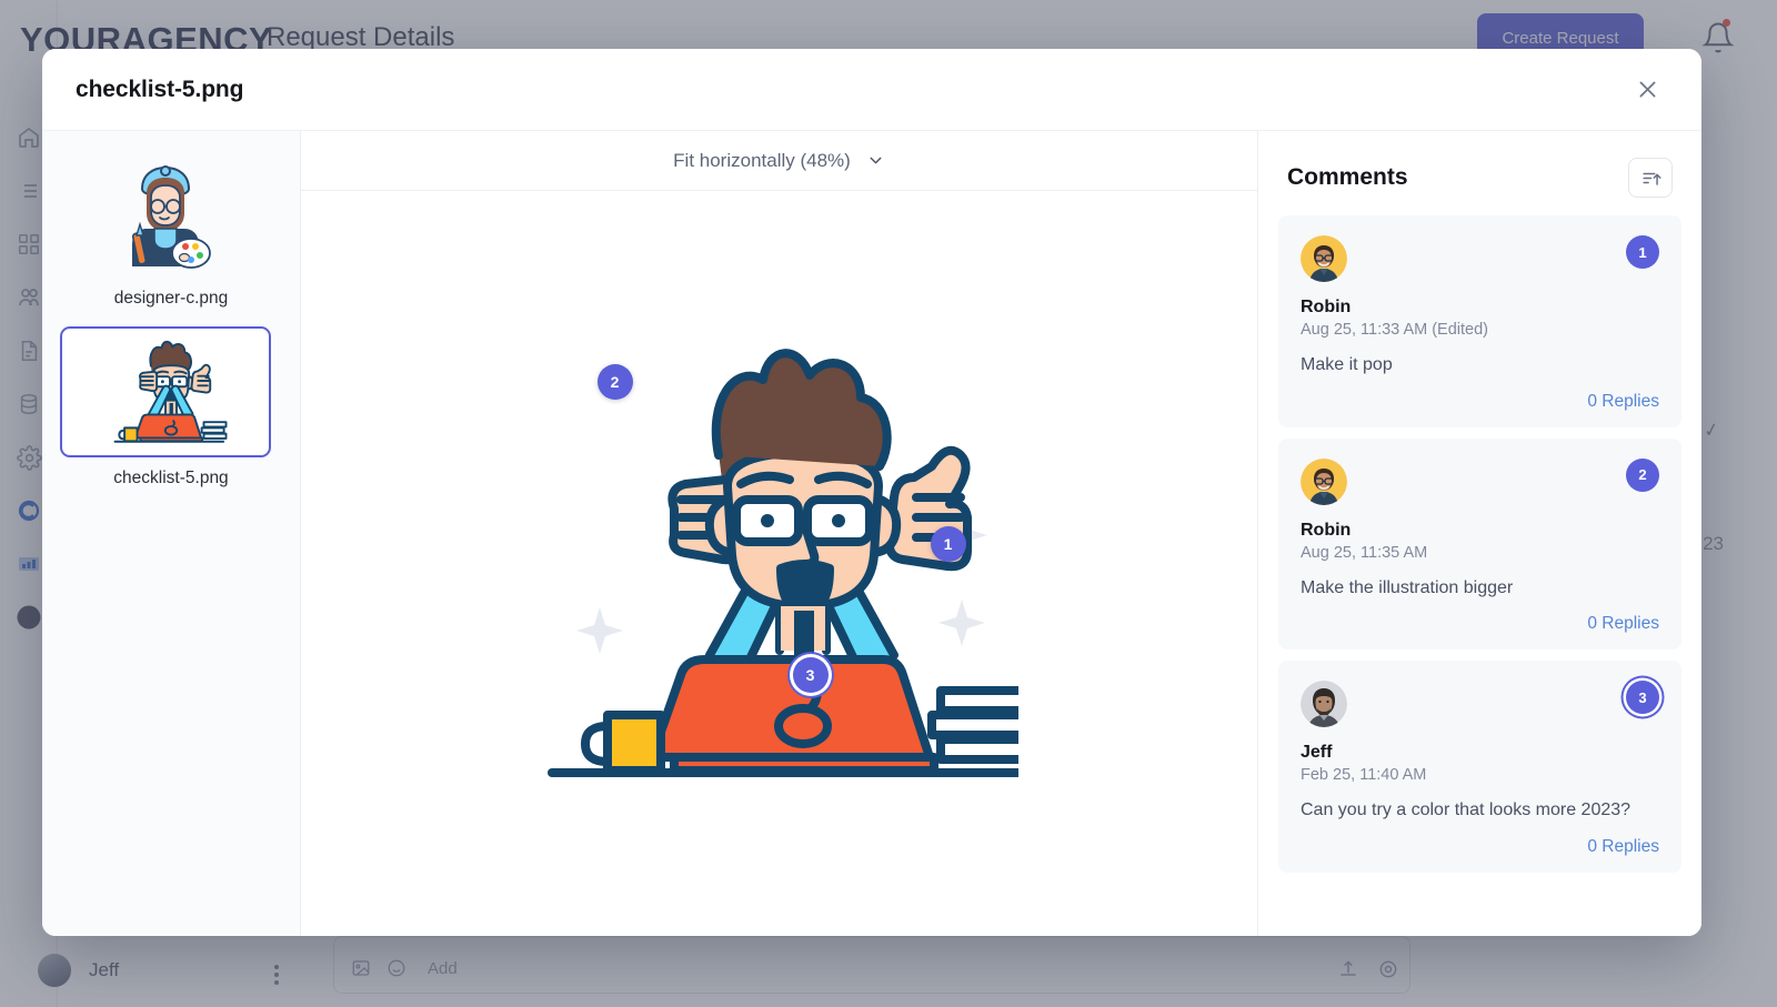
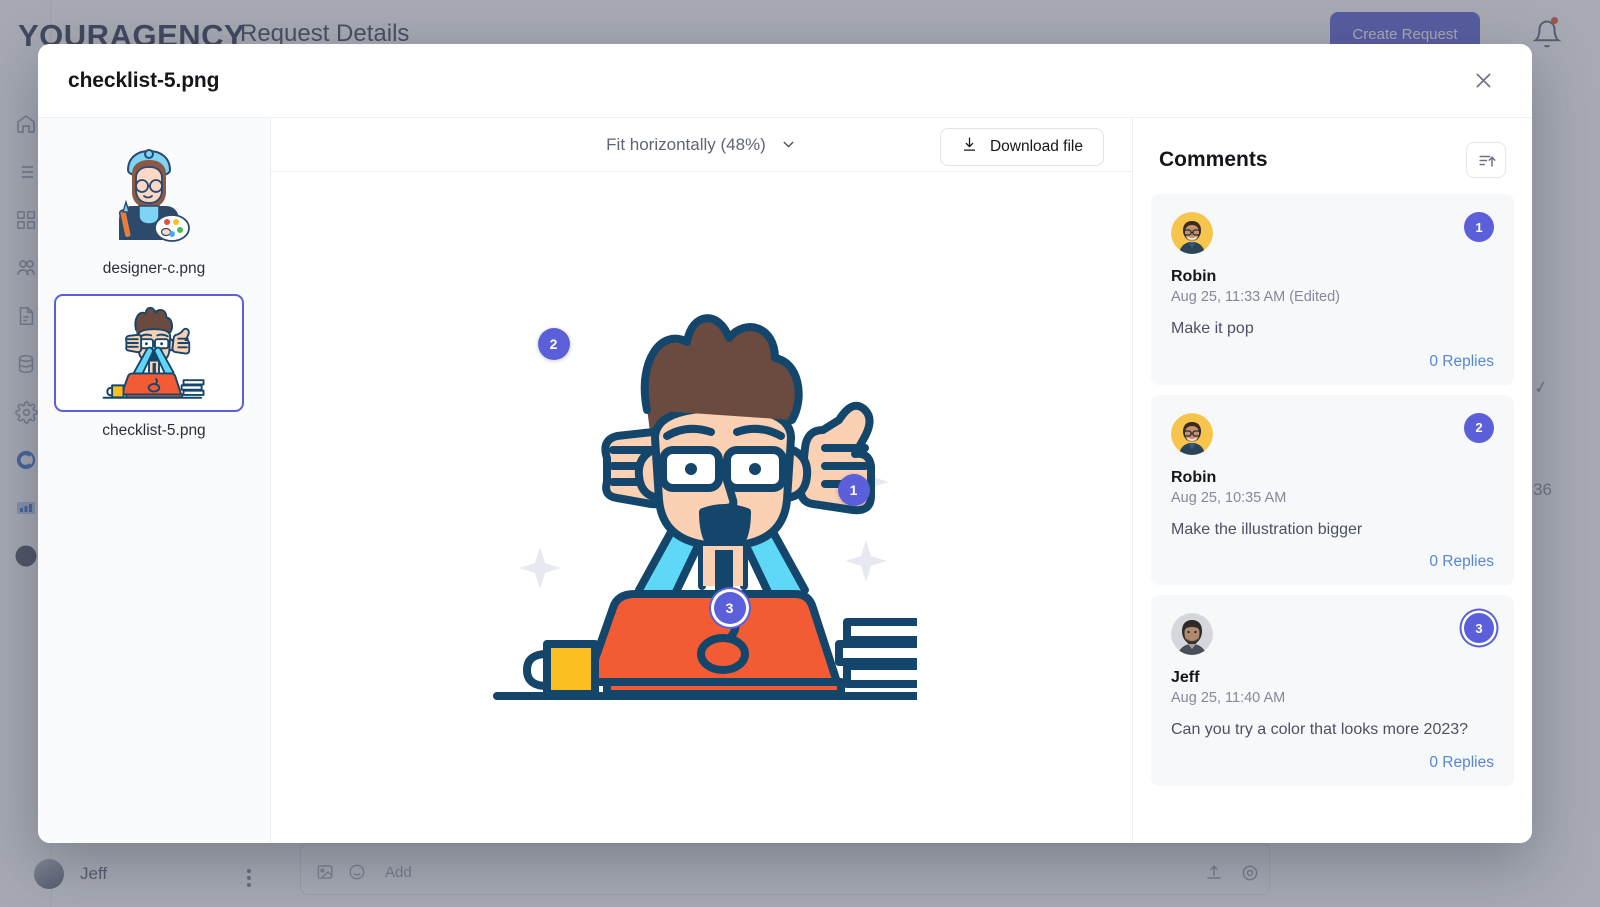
  YOURAGENCY
  Request Details
  Create Request
- 23
+ 36
  Add
  Jeff
  checklist-5.png
  designer-c.png
  checklist-5.png
  Fit horizontally (48%)
+ Download file
  1
  2
  3
  Comments
  1
  Robin
  Aug 25, 11:33 AM (Edited)
  Make it pop
  0 Replies
  2
  Robin
- Aug 25, 11:35 AM
+ Aug 25, 10:35 AM
  Make the illustration bigger
  0 Replies
  3
  Jeff
- Feb 25, 11:40 AM
+ Aug 25, 11:40 AM
  Can you try a color that looks more 2023?
  0 Replies
